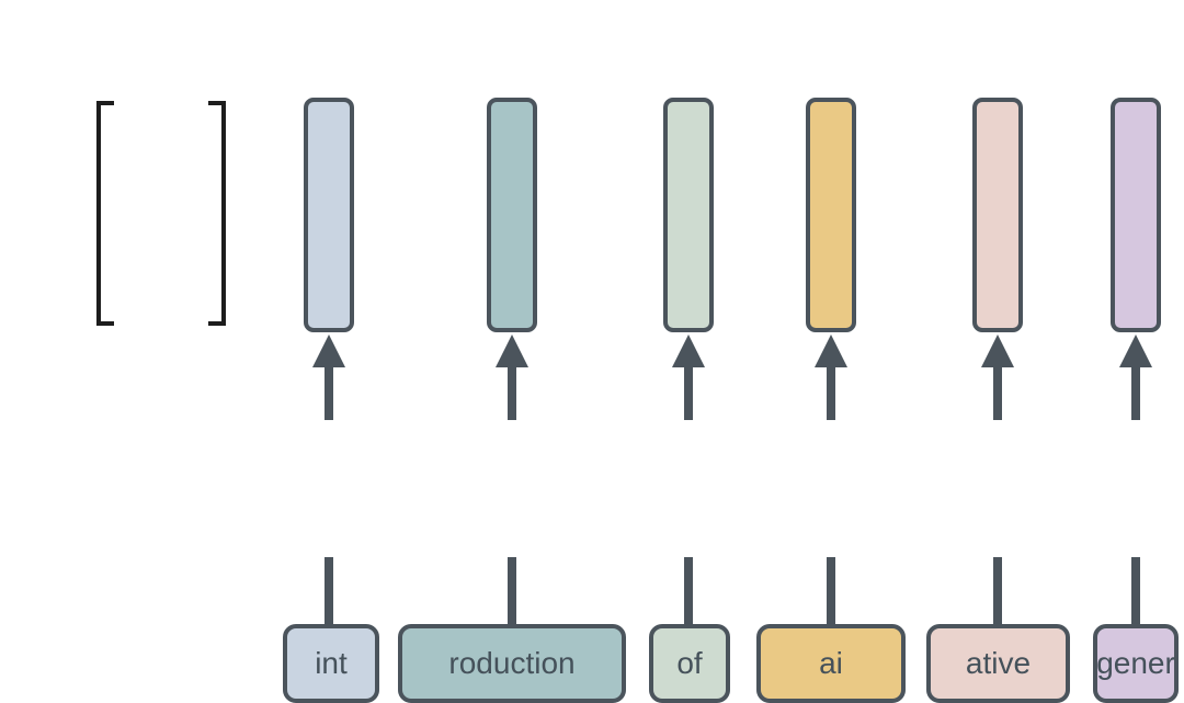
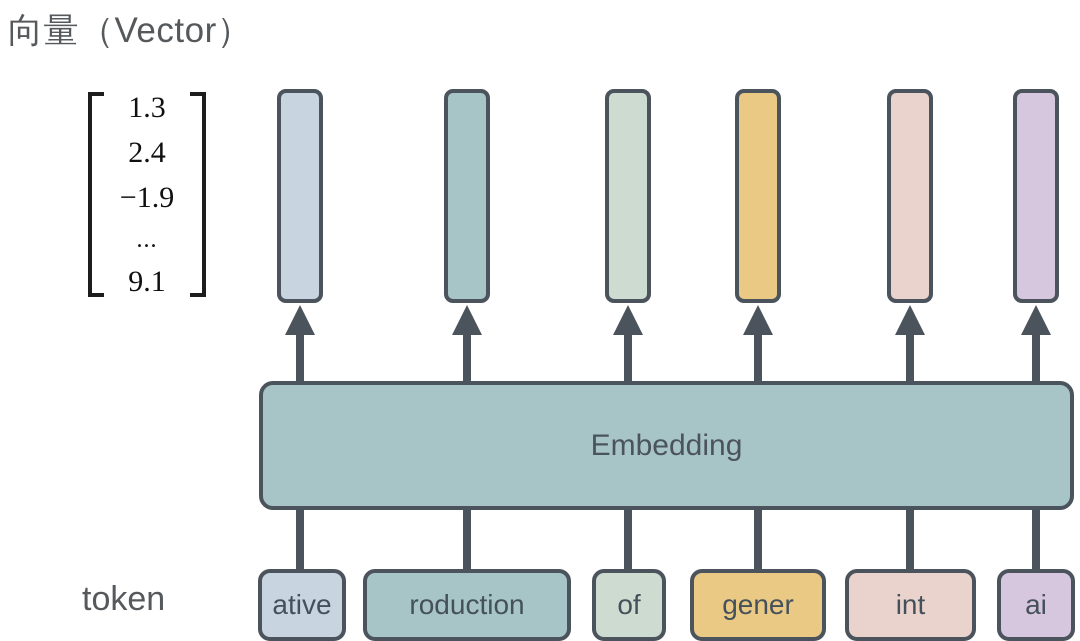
+ 向量（Vector）
+ 1.3
+ 2.4
+ −1.9
+ ...
+ 9.1
+ Embedding
+ token
- int
+ ative
  roduction
  of
- ai
+ gener
- ative
+ int
- gener
+ ai
